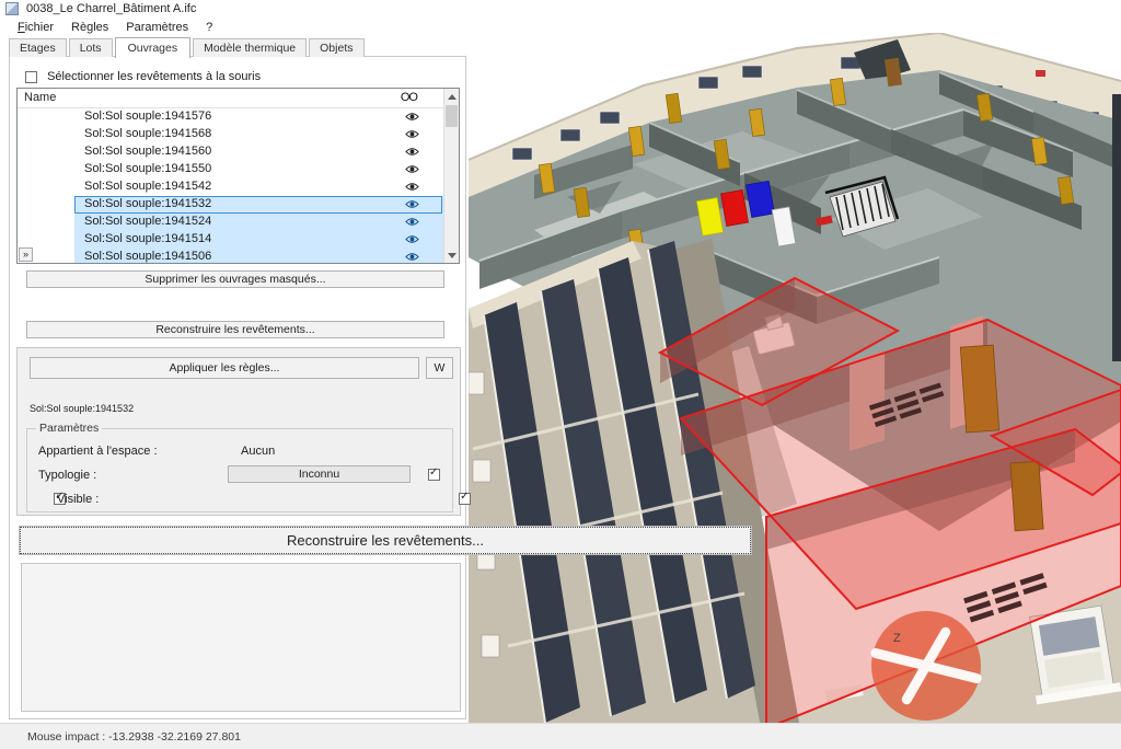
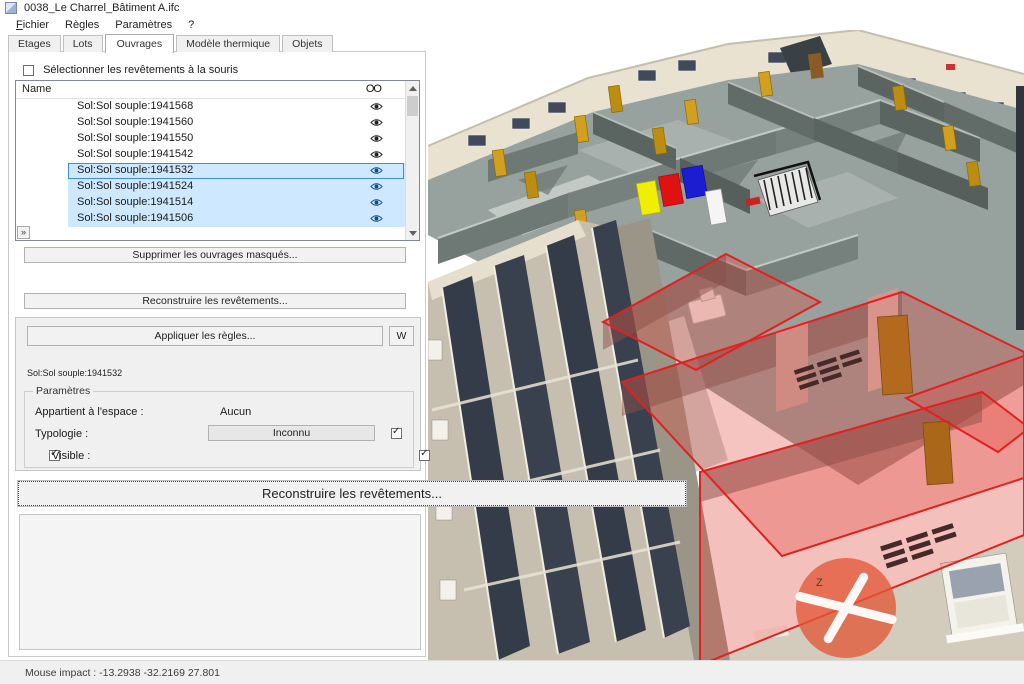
  0038_Le Charrel_Bâtiment A.ifc
  Fichier
  Règles
  Paramètres
  ?
  Etages
  Lots
  Ouvrages
  Modèle thermique
  Objets
  Sélectionner les revêtements à la souris
  Name
  OO
- Sol:Sol souple:1941576
  Sol:Sol souple:1941568
  Sol:Sol souple:1941560
  Sol:Sol souple:1941550
  Sol:Sol souple:1941542
  Sol:Sol souple:1941532
  Sol:Sol souple:1941524
  Sol:Sol souple:1941514
  Sol:Sol souple:1941506
  »
  Supprimer les ouvrages masqués...
  Reconstruire les revêtements...
  Appliquer les règles...
  W
  Sol:Sol souple:1941532
  Paramètres
  Appartient à l'espace :
  Aucun
  Typologie :
  Inconnu
  Visible :
  Z
  Reconstruire les revêtements...
  Mouse impact : -13.2938 -32.2169 27.801
